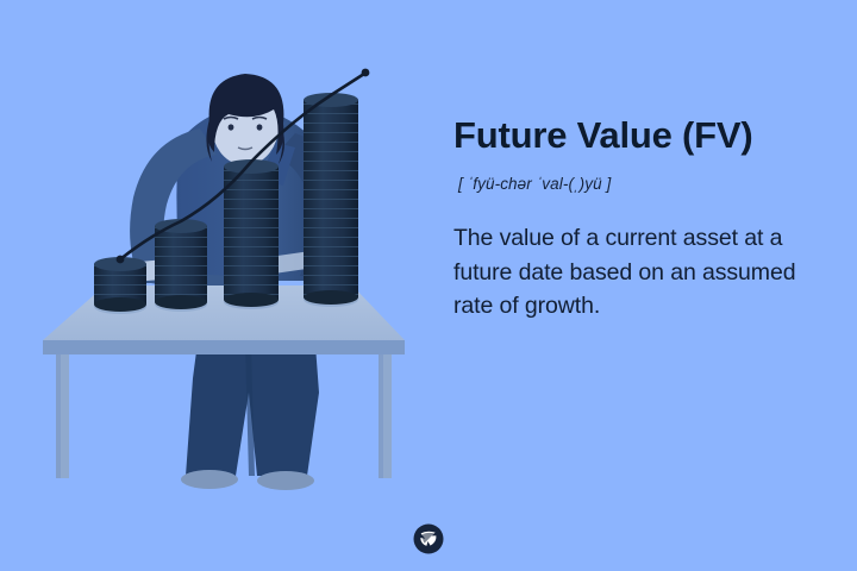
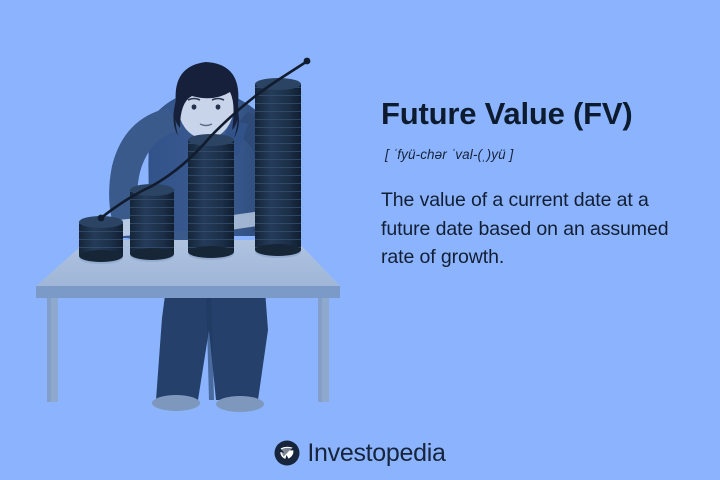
  Future Value (FV)
  [ ˈfyü-chər ˈval-(ˌ)yü ]
- The value of a current asset at a future date based on an assumed rate of growth.
+ The value of a current date at a future date based on an assumed rate of growth.
+ Investopedia
